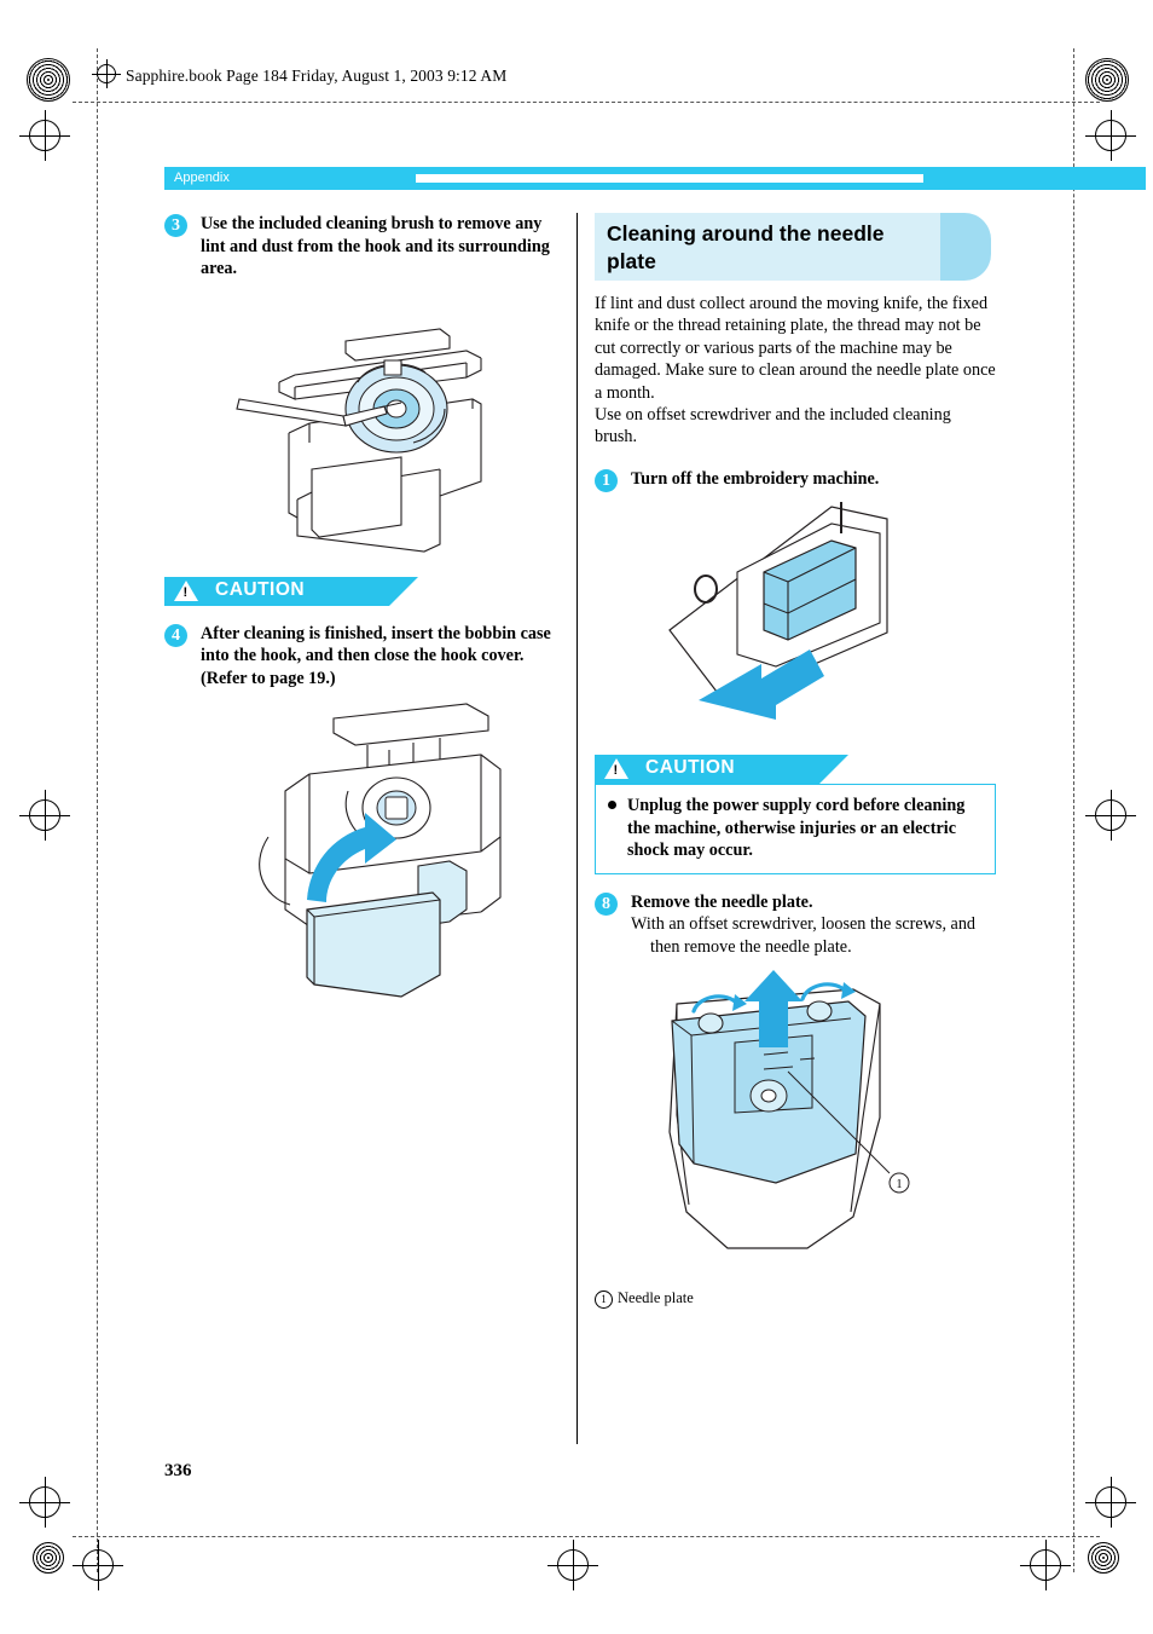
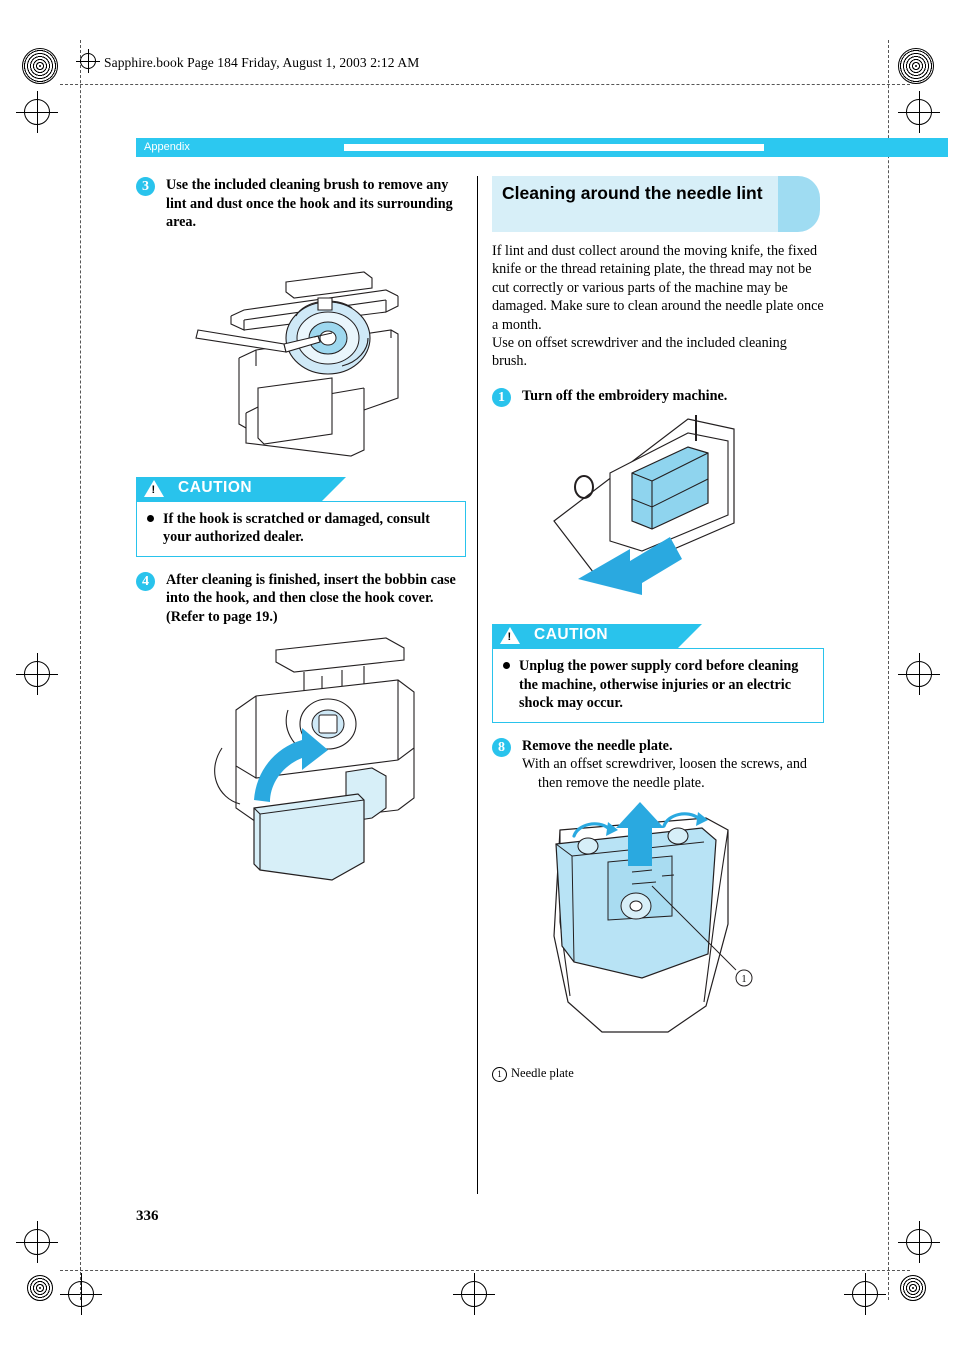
- Sapphire.book Page 184 Friday, August 1, 2003 9:12 AM
+ Sapphire.book Page 184 Friday, August 1, 2003 2:12 AM
  Appendix
  3
- Use the included cleaning brush to remove any lint and dust from the hook and its surrounding area.
+ Use the included cleaning brush to remove any lint and dust once the hook and its surrounding area.
  CAUTION
+ If the hook is scratched or damaged, consult your authorized dealer.
  4
  After cleaning is finished, insert the bobbin case into the hook, and then close the hook cover. (Refer to page 19.)
- Cleaning around the needle plate
+ Cleaning around the needle lint
  If lint and dust collect around the moving knife, the fixed knife or the thread retaining plate, the thread may not be cut correctly or various parts of the machine may be damaged. Make sure to clean around the needle plate once a month.
  Use on offset screwdriver and the included cleaning brush.
  1
  Turn off the embroidery machine.
  CAUTION
  Unplug the power supply cord before cleaning the machine, otherwise injuries or an electric shock may occur.
  8
  Remove the needle plate.
  With an offset screwdriver, loosen the screws, and then remove the needle plate.
  1
  1 Needle plate
  336
